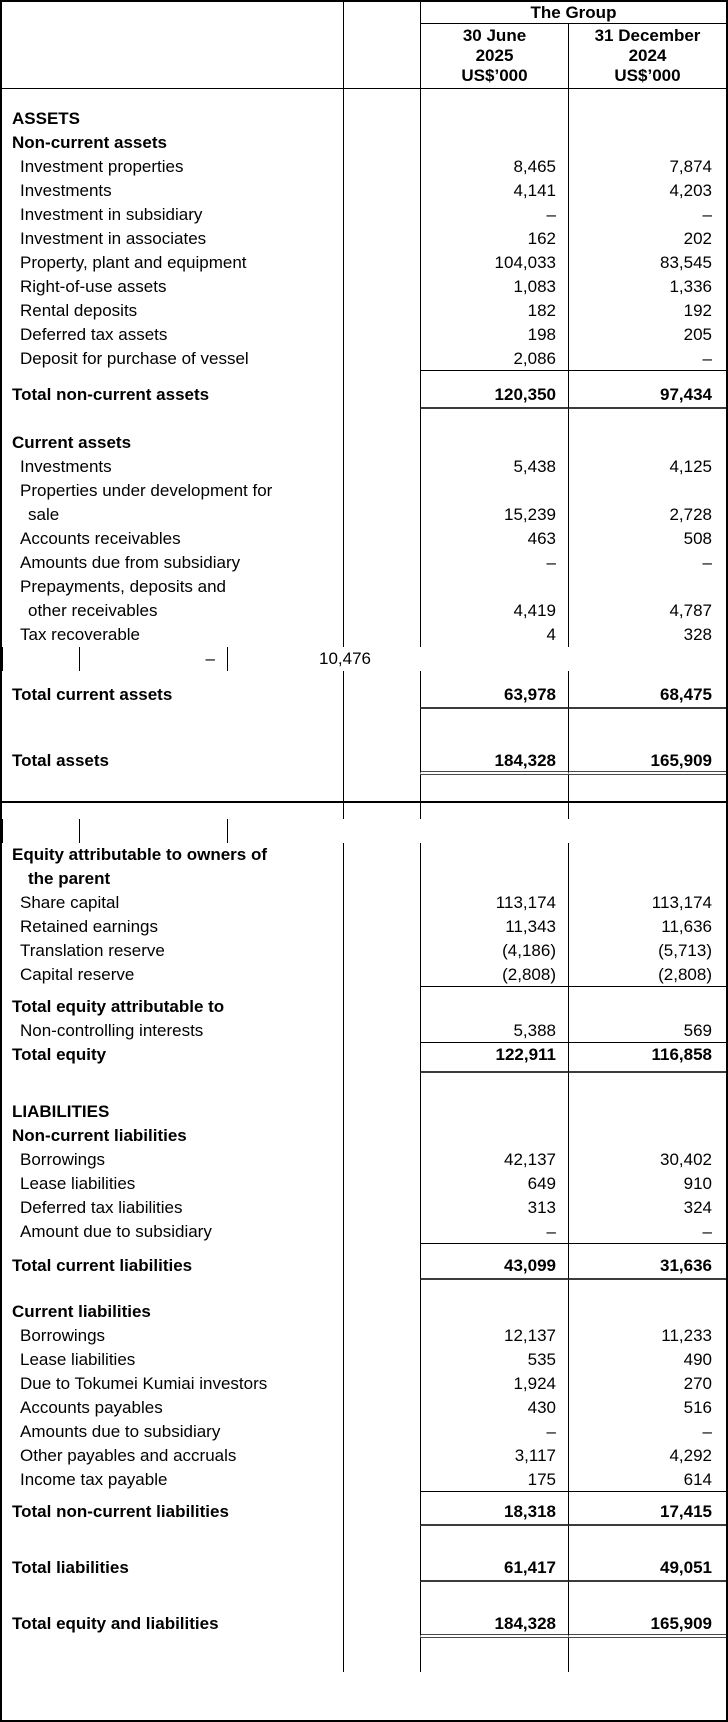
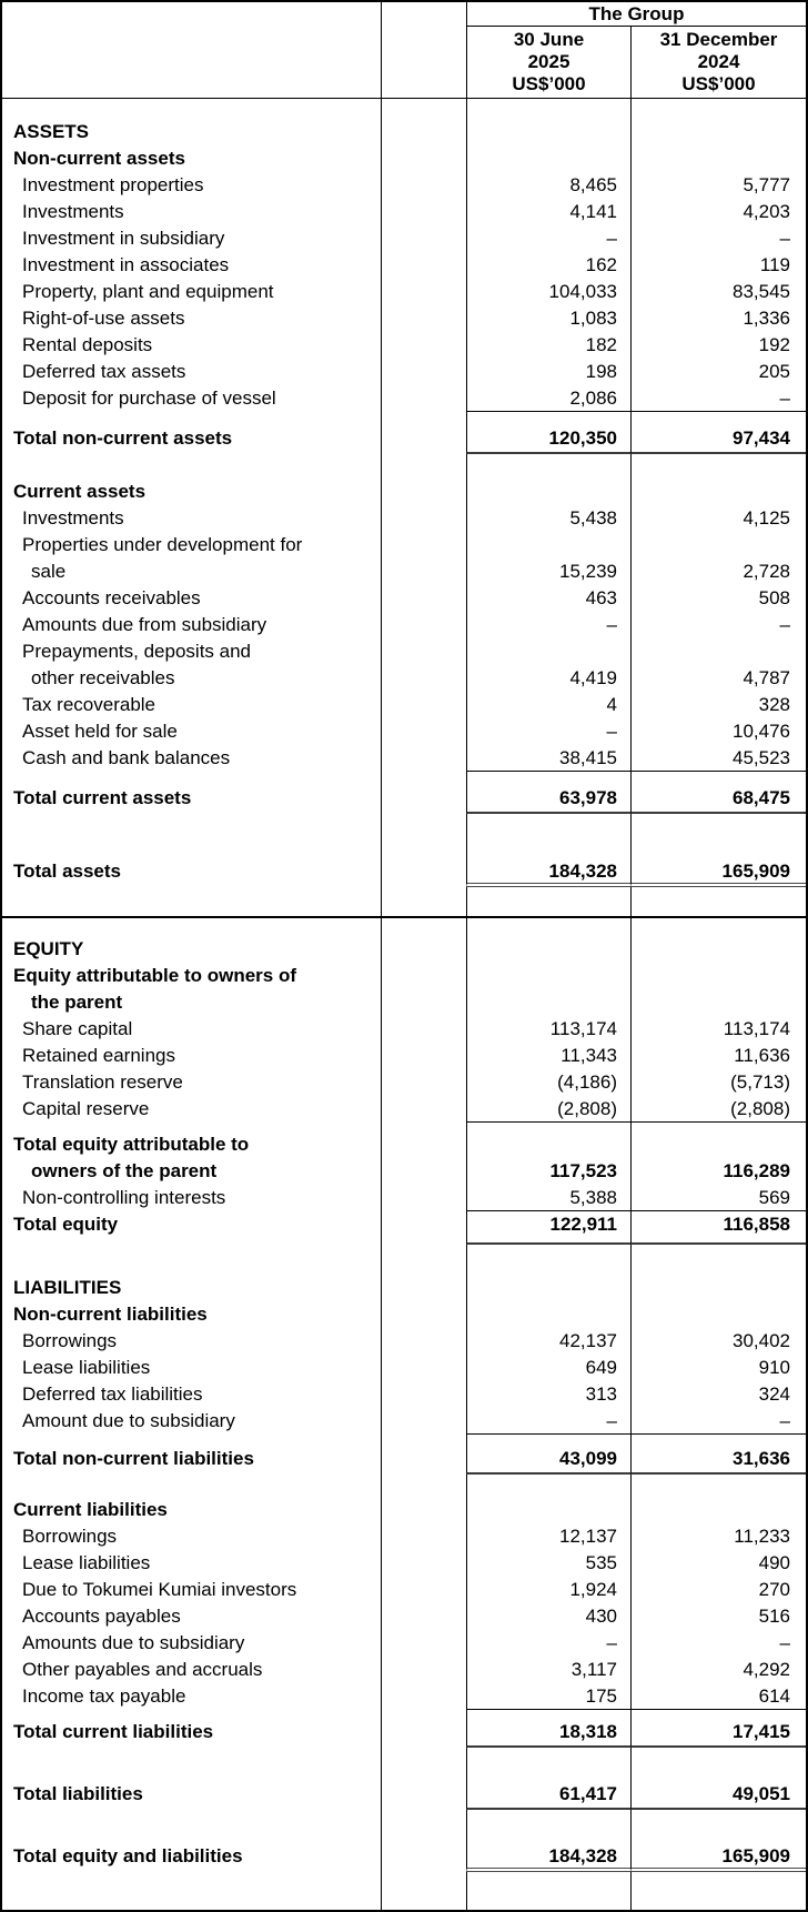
  The Group
  30 June
  2025
  US$’000
  31 December
  2024
  US$’000
  ASSETS
  Non-current assets
  Investment properties
  8,465
- 7,874
+ 5,777
  Investments
  4,141
  4,203
  Investment in subsidiary
  –
  –
  Investment in associates
  162
- 202
+ 119
  Property, plant and equipment
  104,033
  83,545
  Right-of-use assets
  1,083
  1,336
  Rental deposits
  182
  192
  Deferred tax assets
  198
  205
  Deposit for purchase of vessel
  2,086
  –
  Total non-current assets
  120,350
  97,434
  Current assets
  Investments
  5,438
  4,125
  Properties under development for
  sale
  15,239
  2,728
  Accounts receivables
  463
  508
  Amounts due from subsidiary
  –
  –
  Prepayments, deposits and
  other receivables
  4,419
  4,787
  Tax recoverable
  4
  328
+ Asset held for sale
  –
  10,476
+ Cash and bank balances
+ 38,415
+ 45,523
  Total current assets
  63,978
  68,475
  Total assets
  184,328
  165,909
+ EQUITY
  Equity attributable to owners of
  the parent
  Share capital
  113,174
  113,174
  Retained earnings
  11,343
  11,636
  Translation reserve
  (4,186)
  (5,713)
  Capital reserve
  (2,808)
  (2,808)
  Total equity attributable to
+ owners of the parent
+ 117,523
+ 116,289
  Non-controlling interests
  5,388
  569
  Total equity
  122,911
  116,858
  LIABILITIES
  Non-current liabilities
  Borrowings
  42,137
  30,402
  Lease liabilities
  649
  910
  Deferred tax liabilities
  313
  324
  Amount due to subsidiary
  –
  –
- Total current liabilities
+ Total non-current liabilities
  43,099
  31,636
  Current liabilities
  Borrowings
  12,137
  11,233
  Lease liabilities
  535
  490
  Due to Tokumei Kumiai investors
  1,924
  270
  Accounts payables
  430
  516
  Amounts due to subsidiary
  –
  –
  Other payables and accruals
  3,117
  4,292
  Income tax payable
  175
  614
- Total non-current liabilities
+ Total current liabilities
  18,318
  17,415
  Total liabilities
  61,417
  49,051
  Total equity and liabilities
  184,328
  165,909
